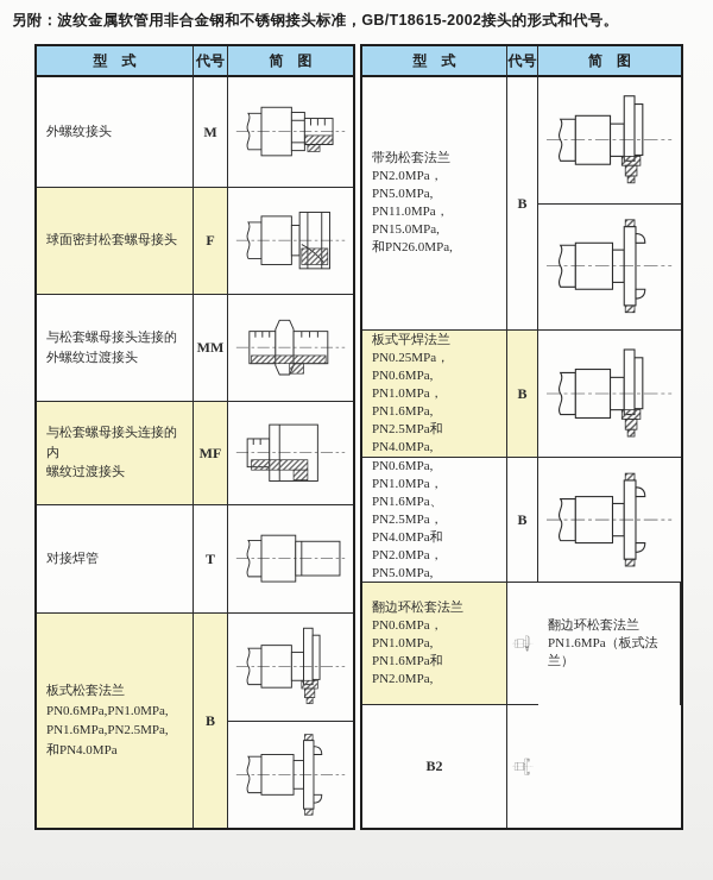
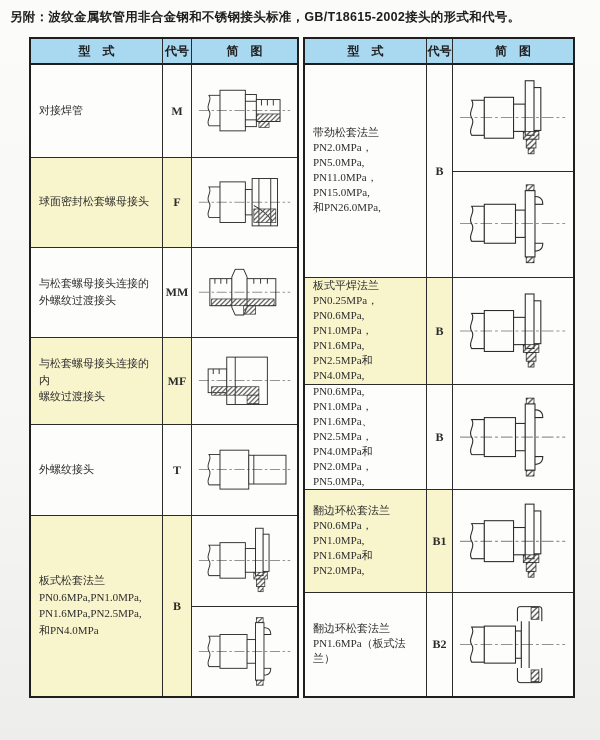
  另附：波纹金属软管用非合金钢和不锈钢接头标准，GB/T18615-2002接头的形式和代号。
  型 式
  代号
  简 图
- 外螺纹接头
+ 对接焊管
  M
  球面密封松套螺母接头
  F
  与松套螺母接头连接的
  外螺纹过渡接头
  MM
  与松套螺母接头连接的内
  螺纹过渡接头
  MF
- 对接焊管
+ 外螺纹接头
  T
  板式松套法兰
  PN0.6MPa,PN1.0MPa,
  PN1.6MPa,PN2.5MPa,
  和PN4.0MPa
  B
  型 式
  代号
  简 图
  带劲松套法兰
  PN2.0MPa，PN5.0MPa,
  PN11.0MPa，PN15.0MPa,
  和PN26.0MPa,
  B
  板式平焊法兰
  PN0.25MPa，PN0.6MPa,
  PN1.0MPa，PN1.6MPa,
  PN2.5MPa和PN4.0MPa,
  B
  PN1.0MPa，PN1.6MPa、
  PN2.5MPa，PN4.0MPa和
  PN2.0MPa，PN5.0MPa,
  B
  翻边环松套法兰
  PN0.6MPa，PN1.0MPa,
  PN1.6MPa和PN2.0MPa,
+ B1
  翻边环松套法兰
  PN1.6MPa（板式法兰）
  B2
